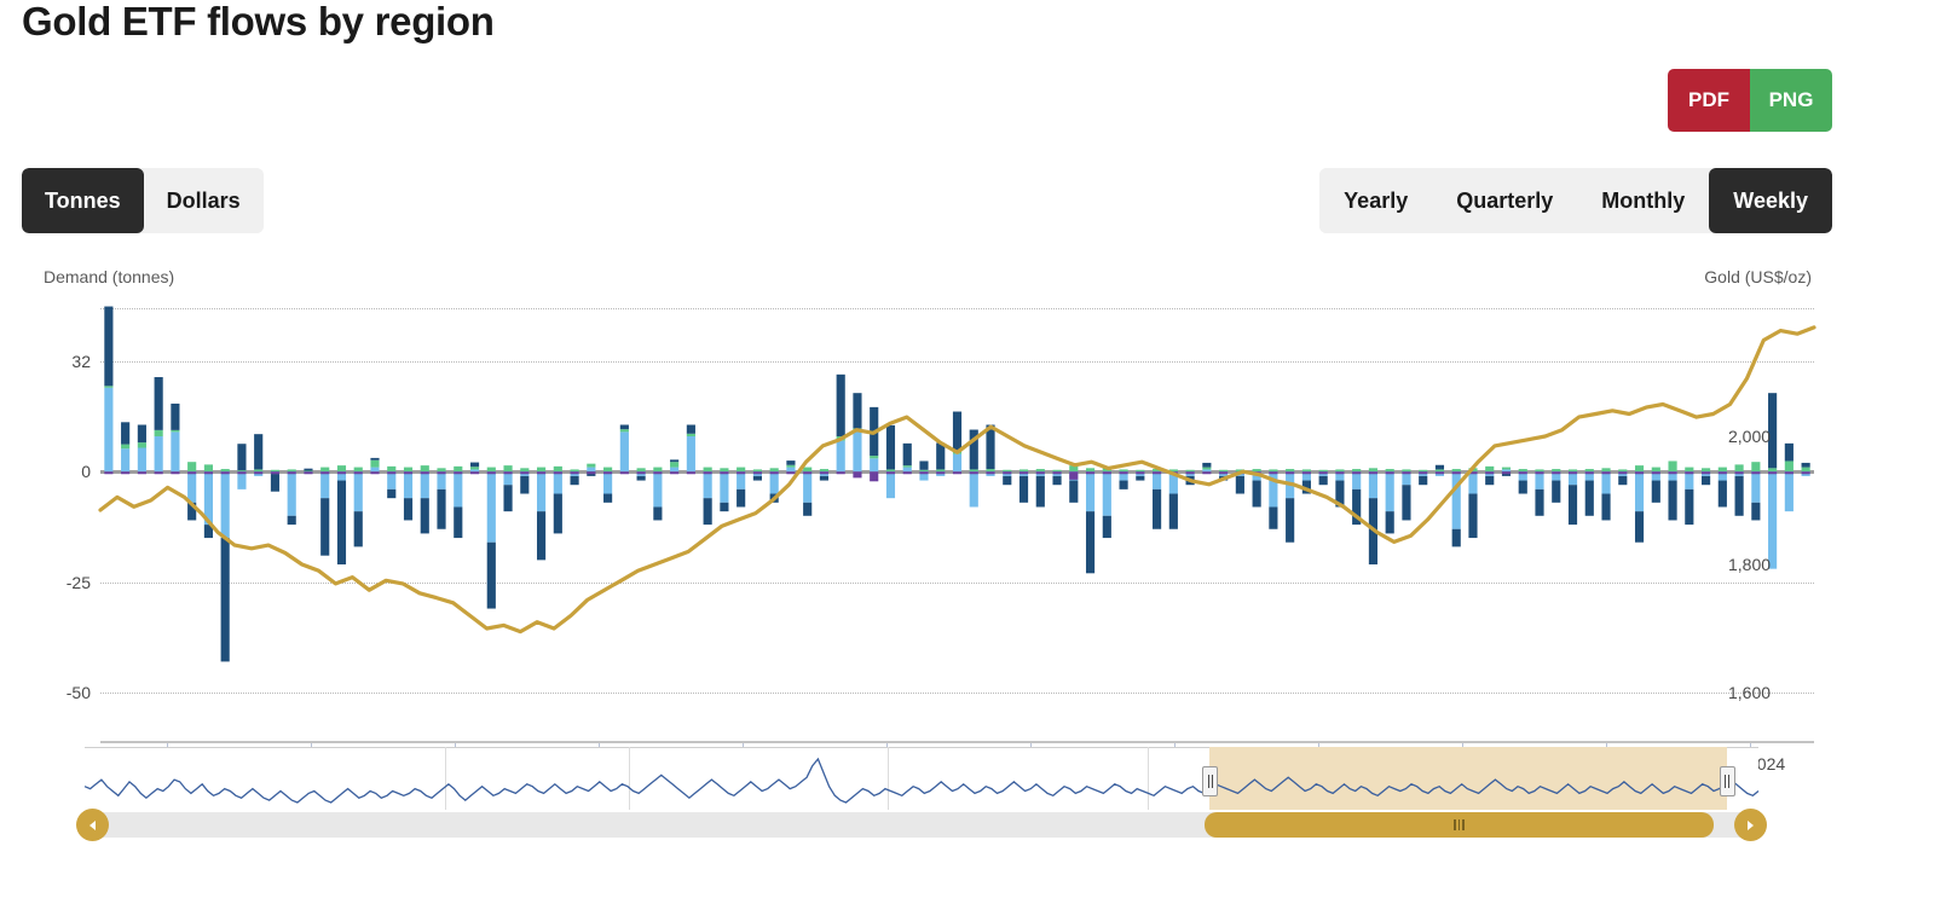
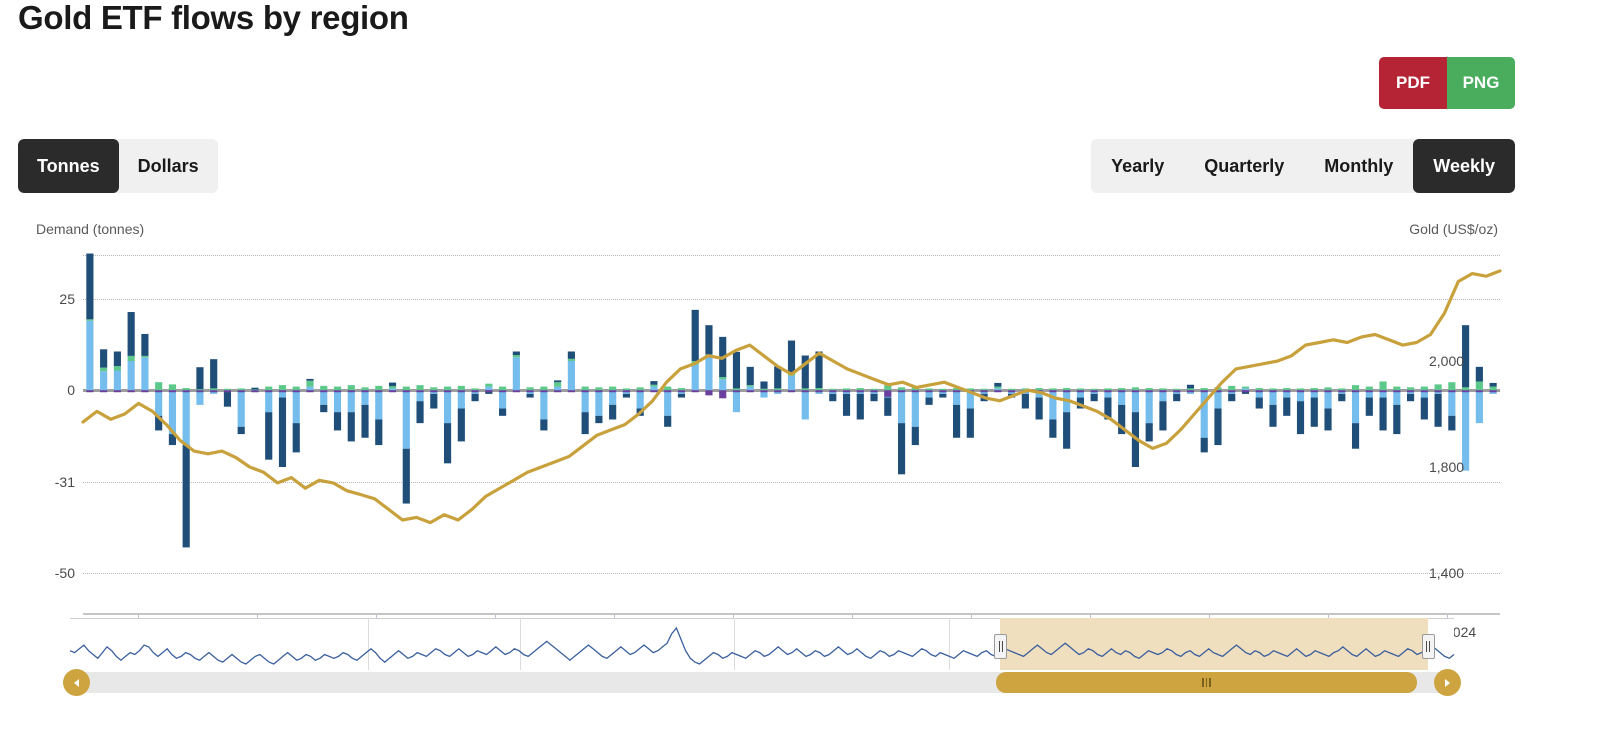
  Gold ETF flows by region
  PDF
  PNG
  Tonnes
  Dollars
  Yearly
  Quarterly
  Monthly
  Weekly
  Demand (tonnes)
  Gold (US$/oz)
- 32
+ 25
  0
- -25
+ -31
  -50
  2,000
  1,800
- 1,600
+ 1,400
